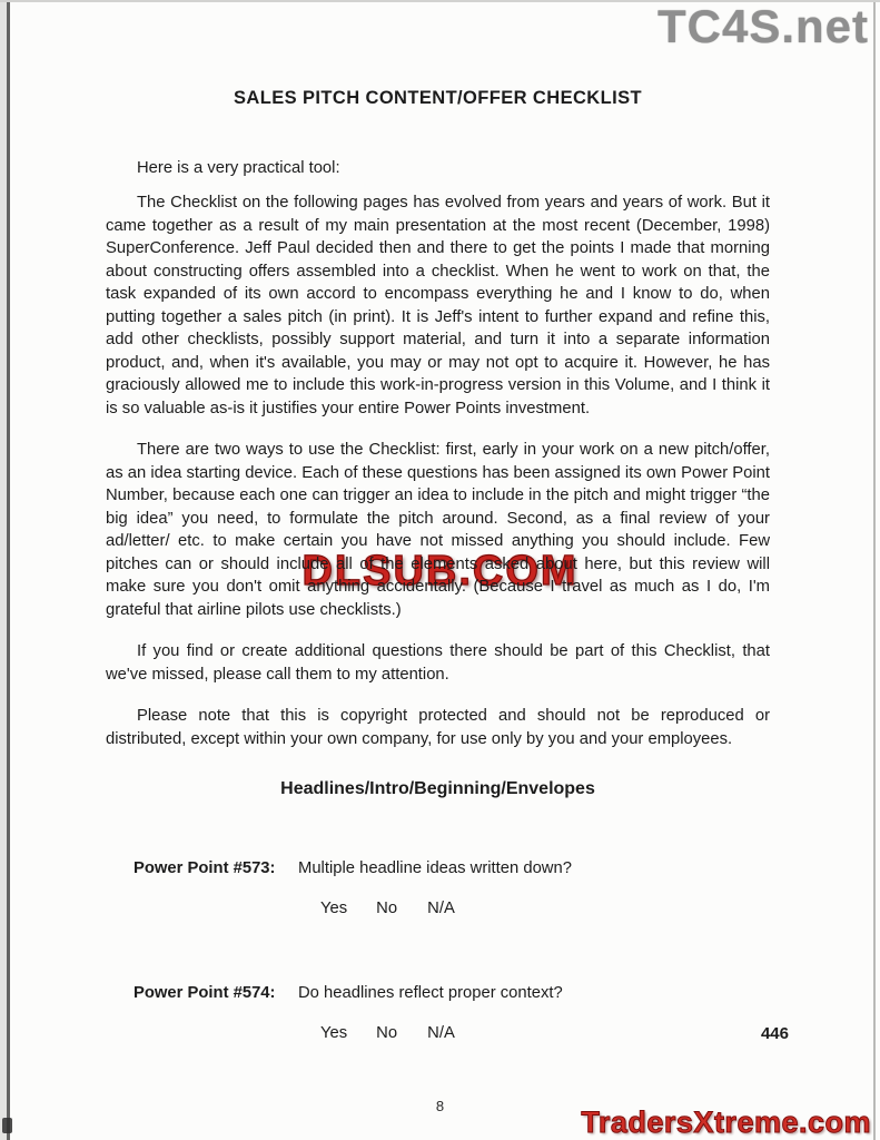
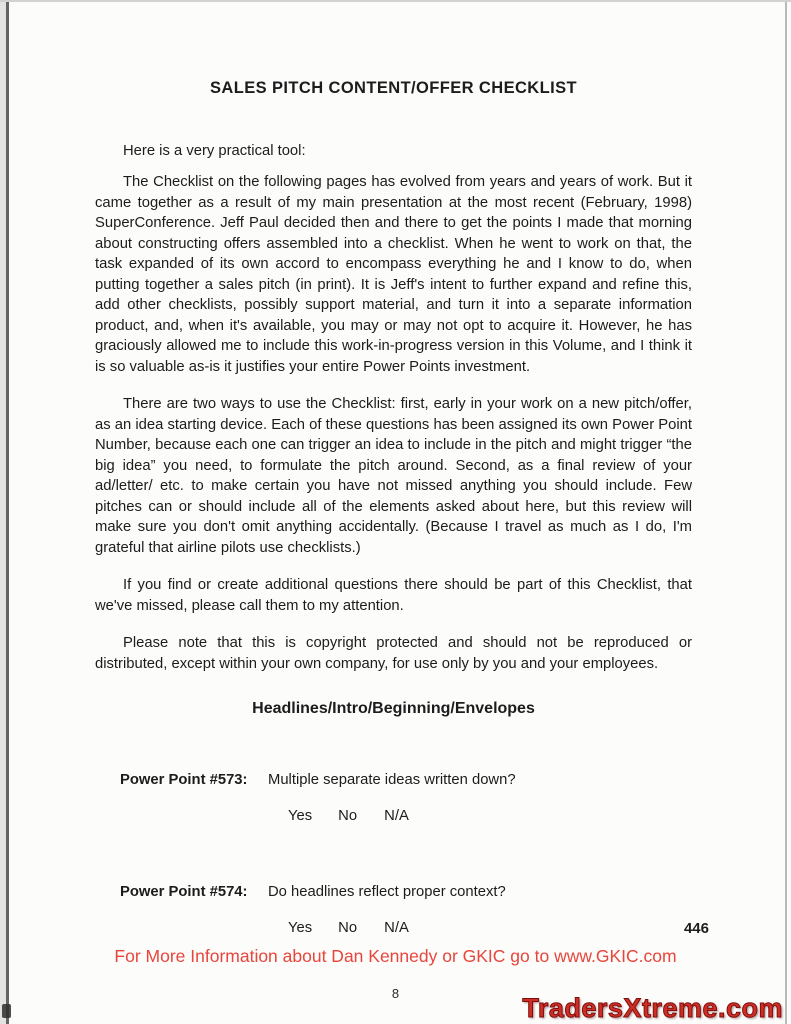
- TC4S.net
- DLSUB.COM
  TradersXtreme.com
  SALES PITCH CONTENT/OFFER CHECKLIST
  Here is a very practical tool:
- The Checklist on the following pages has evolved from years and years of work. But it came together as a result of my main presentation at the most recent (December, 1998) SuperConference. Jeff Paul decided then and there to get the points I made that morning about constructing offers assembled into a checklist. When he went to work on that, the task expanded of its own accord to encompass everything he and I know to do, when putting together a sales pitch (in print). It is Jeff's intent to further expand and refine this, add other checklists, possibly support material, and turn it into a separate information product, and, when it's available, you may or may not opt to acquire it. However, he has graciously allowed me to include this work-in-progress version in this Volume, and I think it is so valuable as-is it justifies your entire Power Points investment.
+ The Checklist on the following pages has evolved from years and years of work. But it came together as a result of my main presentation at the most recent (February, 1998) SuperConference. Jeff Paul decided then and there to get the points I made that morning about constructing offers assembled into a checklist. When he went to work on that, the task expanded of its own accord to encompass everything he and I know to do, when putting together a sales pitch (in print). It is Jeff's intent to further expand and refine this, add other checklists, possibly support material, and turn it into a separate information product, and, when it's available, you may or may not opt to acquire it. However, he has graciously allowed me to include this work-in-progress version in this Volume, and I think it is so valuable as-is it justifies your entire Power Points investment.
  There are two ways to use the Checklist: first, early in your work on a new pitch/offer, as an idea starting device. Each of these questions has been assigned its own Power Point Number, because each one can trigger an idea to include in the pitch and might trigger “the big idea” you need, to formulate the pitch around. Second, as a final review of your ad/letter/ etc. to make certain you have not missed anything you should include. Few pitches can or should include all of the elements asked about here, but this review will make sure you don't omit anything accidentally. (Because I travel as much as I do, I'm grateful that airline pilots use checklists.)
  If you find or create additional questions there should be part of this Checklist, that we've missed, please call them to my attention.
  Please note that this is copyright protected and should not be reproduced or distributed, except within your own company, for use only by you and your employees.
  Headlines/Intro/Beginning/Envelopes
  Power Point #573:
- Multiple headline ideas written down?
+ Multiple separate ideas written down?
  Yes
  No
  N/A
  Power Point #574:
  Do headlines reflect proper context?
  Yes
  No
  N/A
  446
+ For More Information about Dan Kennedy or GKIC go to www.GKIC.com
  8
